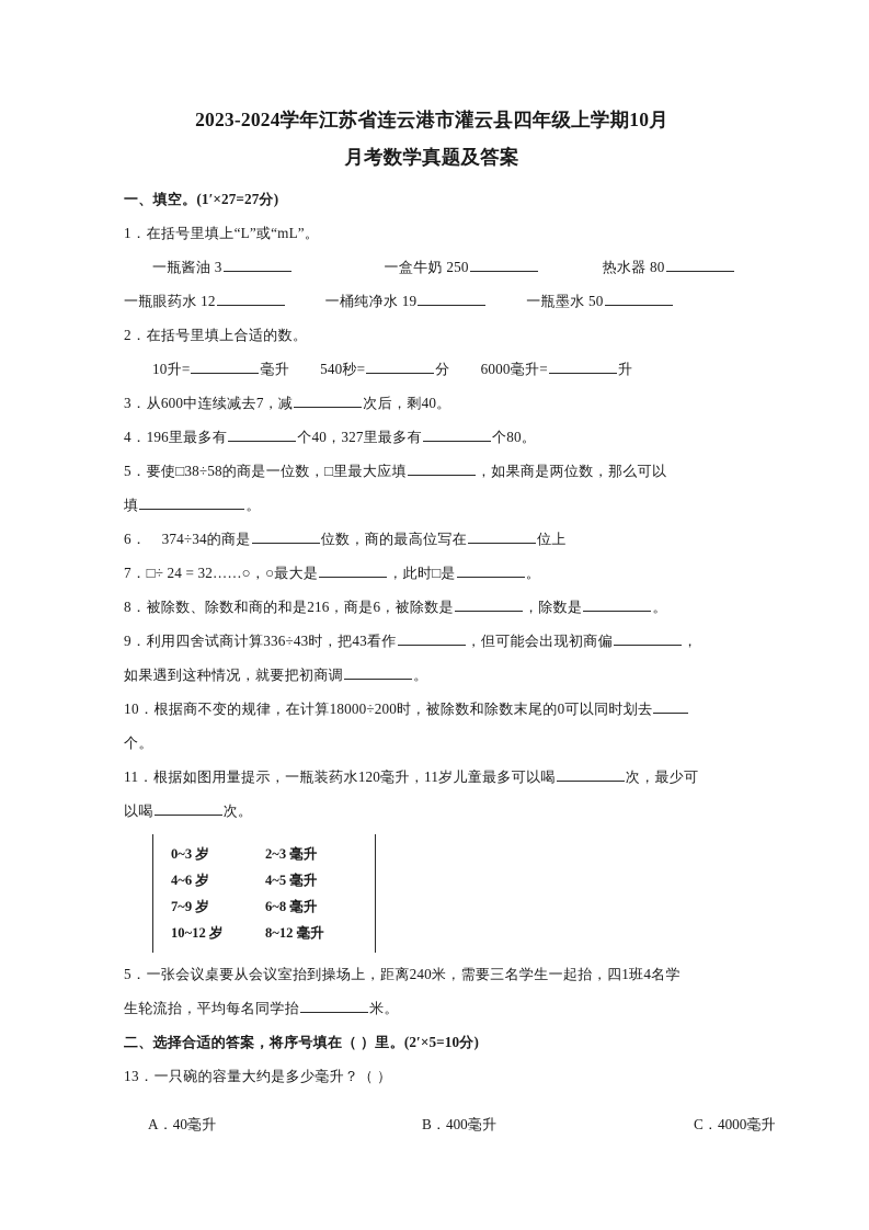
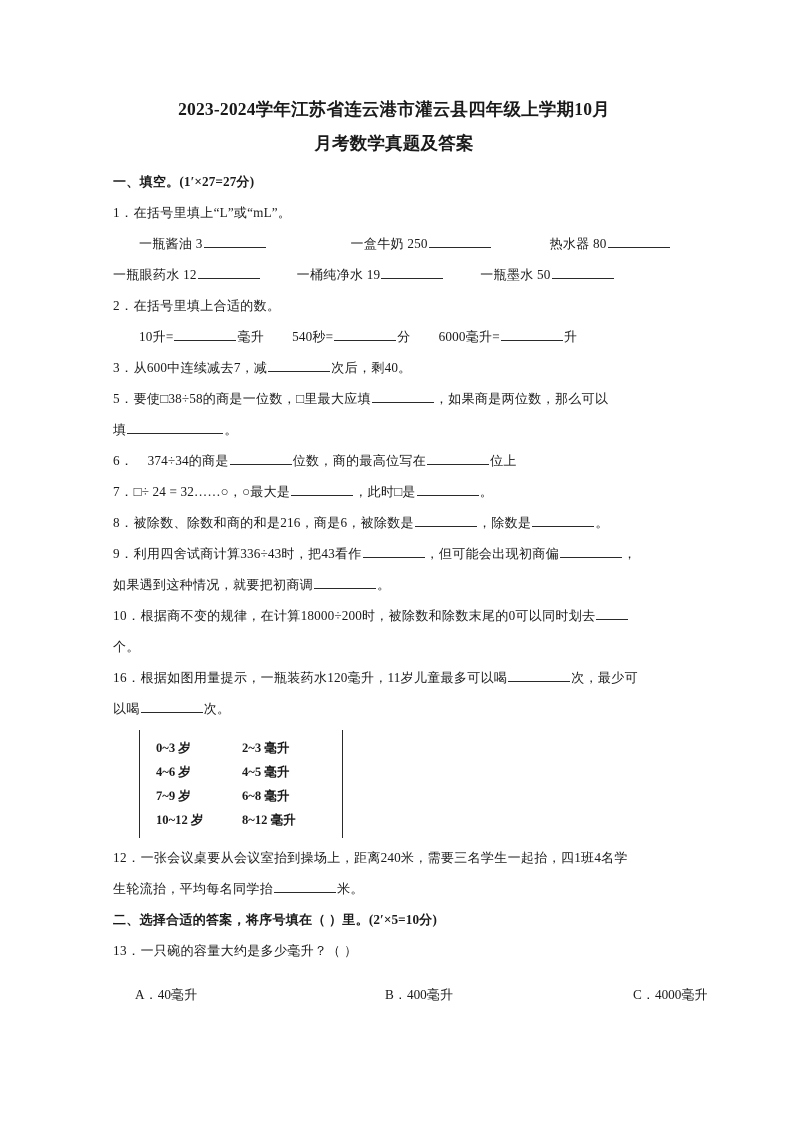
  2023-2024学年江苏省连云港市灌云县四年级上学期10月
  月考数学真题及答案
  一、填空。(1′×27=27分)
  1．在括号里填上“L”或“mL”。
  一瓶酱油 3 一盒牛奶 250 热水器 80
  一瓶眼药水 12 一桶纯净水 19 一瓶墨水 50
  2．在括号里填上合适的数。
  10升= 毫升 540秒= 分 6000毫升= 升
  3．从600中连续减去7，减 次后，剩40。
- 4．196里最多有 个40，327里最多有 个80。
  5．要使□38÷58的商是一位数，□里最大应填 ，如果商是两位数，那么可以
  填 。
  6． 374÷34的商是 位数，商的最高位写在 位上
  7．□÷ 24 = 32……○，○最大是 ，此时□是 。
  8．被除数、除数和商的和是216，商是6，被除数是 ，除数是 。
  9．利用四舍试商计算336÷43时，把43看作 ，但可能会出现初商偏 ，
  如果遇到这种情况，就要把初商调 。
  10．根据商不变的规律，在计算18000÷200时，被除数和除数末尾的0可以同时划去
  个。
- 11．根据如图用量提示，一瓶装药水120毫升，11岁儿童最多可以喝 次，最少可
+ 16．根据如图用量提示，一瓶装药水120毫升，11岁儿童最多可以喝 次，最少可
  以喝 次。
  0~3 岁 2~3 毫升
  4~6 岁 4~5 毫升
  7~9 岁 6~8 毫升
  10~12 岁 8~12 毫升
- 5．一张会议桌要从会议室抬到操场上，距离240米，需要三名学生一起抬，四1班4名学
+ 12．一张会议桌要从会议室抬到操场上，距离240米，需要三名学生一起抬，四1班4名学
  生轮流抬，平均每名同学抬 米。
  二、选择合适的答案，将序号填在（ ）里。(2′×5=10分)
  13．一只碗的容量大约是多少毫升？（ ）
  A．40毫升 B．400毫升 C．4000毫升
